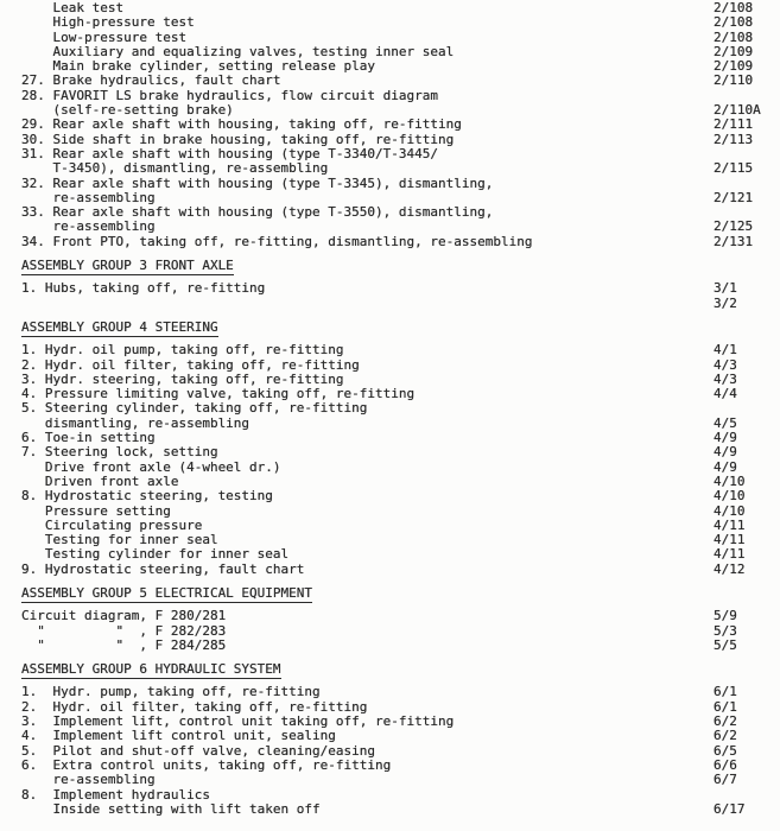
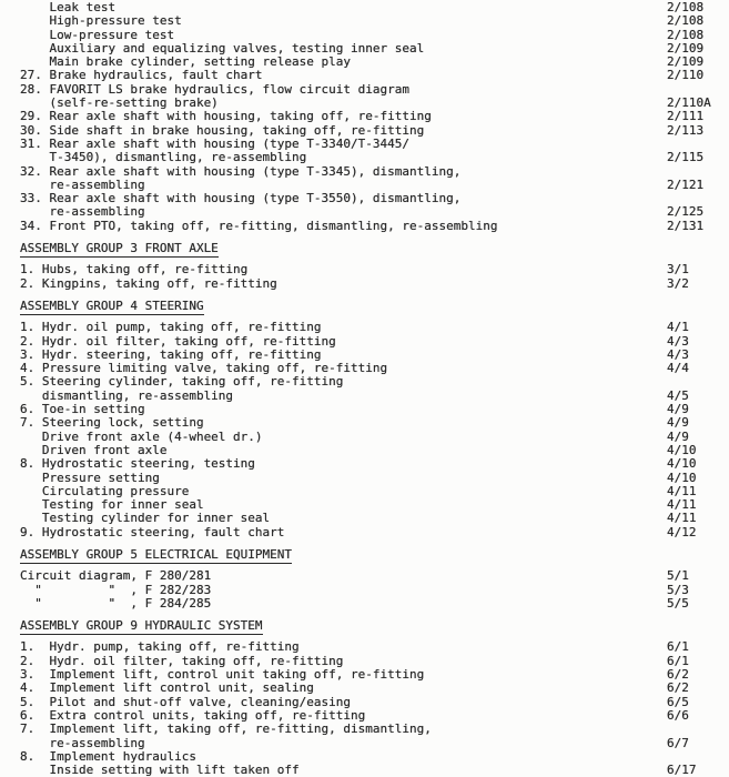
  Leak test
  2/108
  High-pressure test
  2/108
  Low-pressure test
  2/108
  Auxiliary and equalizing valves, testing inner seal
  2/109
  Main brake cylinder, setting release play
  2/109
  27. Brake hydraulics, fault chart
  2/110
  28. FAVORIT LS brake hydraulics, flow circuit diagram
  (self-re-setting brake)
  2/110A
  29. Rear axle shaft with housing, taking off, re-fitting
  2/111
  30. Side shaft in brake housing, taking off, re-fitting
  2/113
  31. Rear axle shaft with housing (type T-3340/T-3445/
  T-3450), dismantling, re-assembling
  2/115
  32. Rear axle shaft with housing (type T-3345), dismantling,
  re-assembling
  2/121
  33. Rear axle shaft with housing (type T-3550), dismantling,
  re-assembling
  2/125
  34. Front PTO, taking off, re-fitting, dismantling, re-assembling
  2/131
  ASSEMBLY GROUP 3 FRONT AXLE
  1. Hubs, taking off, re-fitting
  3/1
+ 2. Kingpins, taking off, re-fitting
  3/2
  ASSEMBLY GROUP 4 STEERING
  1. Hydr. oil pump, taking off, re-fitting
  4/1
  2. Hydr. oil filter, taking off, re-fitting
  4/3
  3. Hydr. steering, taking off, re-fitting
  4/3
  4. Pressure limiting valve, taking off, re-fitting
  4/4
  5. Steering cylinder, taking off, re-fitting
  dismantling, re-assembling
  4/5
  6. Toe-in setting
  4/9
  7. Steering lock, setting
  4/9
  Drive front axle (4-wheel dr.)
  4/9
  Driven front axle
  4/10
  8. Hydrostatic steering, testing
  4/10
  Pressure setting
  4/10
  Circulating pressure
  4/11
  Testing for inner seal
  4/11
  Testing cylinder for inner seal
  4/11
  9. Hydrostatic steering, fault chart
  4/12
  ASSEMBLY GROUP 5 ELECTRICAL EQUIPMENT
  Circuit diagram, F 280/281
- 5/9
+ 5/1
  " " , F 282/283
  5/3
  " " , F 284/285
  5/5
- ASSEMBLY GROUP 6 HYDRAULIC SYSTEM
+ ASSEMBLY GROUP 9 HYDRAULIC SYSTEM
  1. Hydr. pump, taking off, re-fitting
  6/1
  2. Hydr. oil filter, taking off, re-fitting
  6/1
  3. Implement lift, control unit taking off, re-fitting
  6/2
  4. Implement lift control unit, sealing
  6/2
  5. Pilot and shut-off valve, cleaning/easing
  6/5
  6. Extra control units, taking off, re-fitting
  6/6
+ 7. Implement lift, taking off, re-fitting, dismantling,
  re-assembling
  6/7
  8. Implement hydraulics
  Inside setting with lift taken off
  6/17
